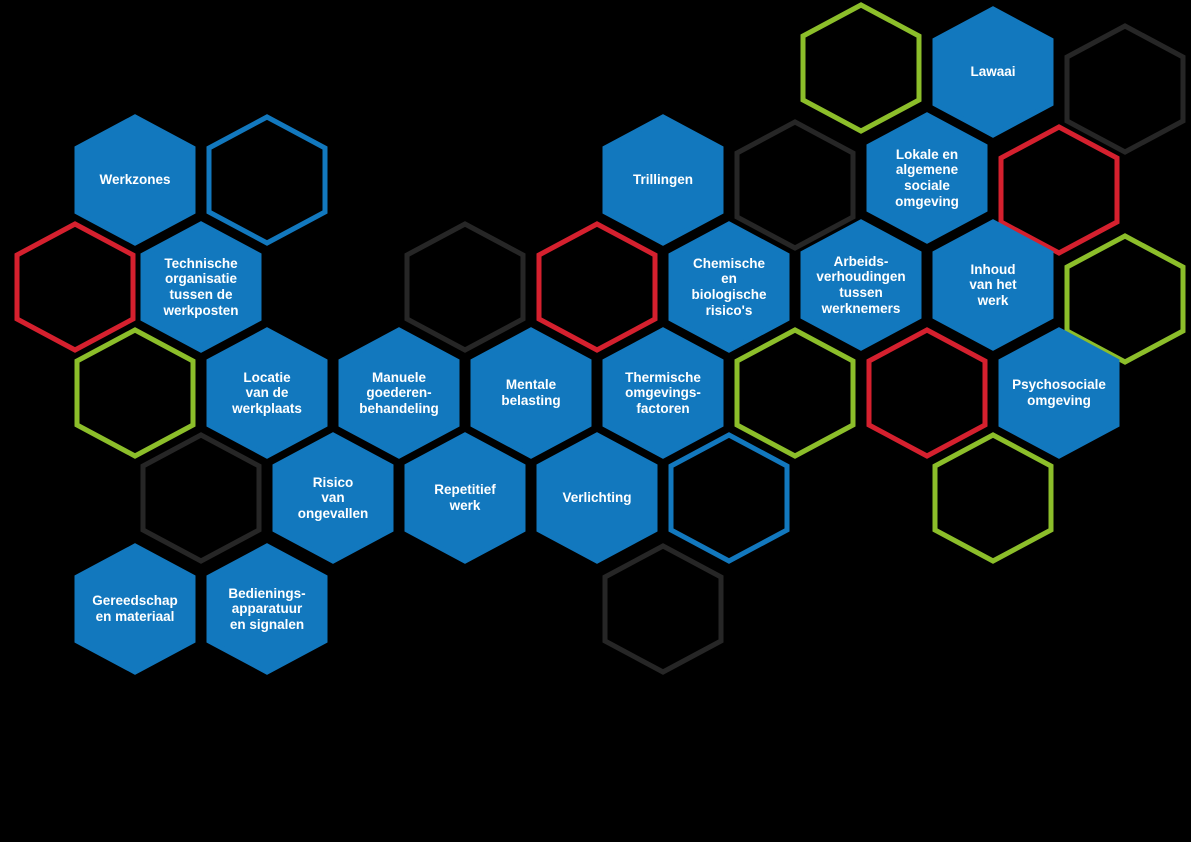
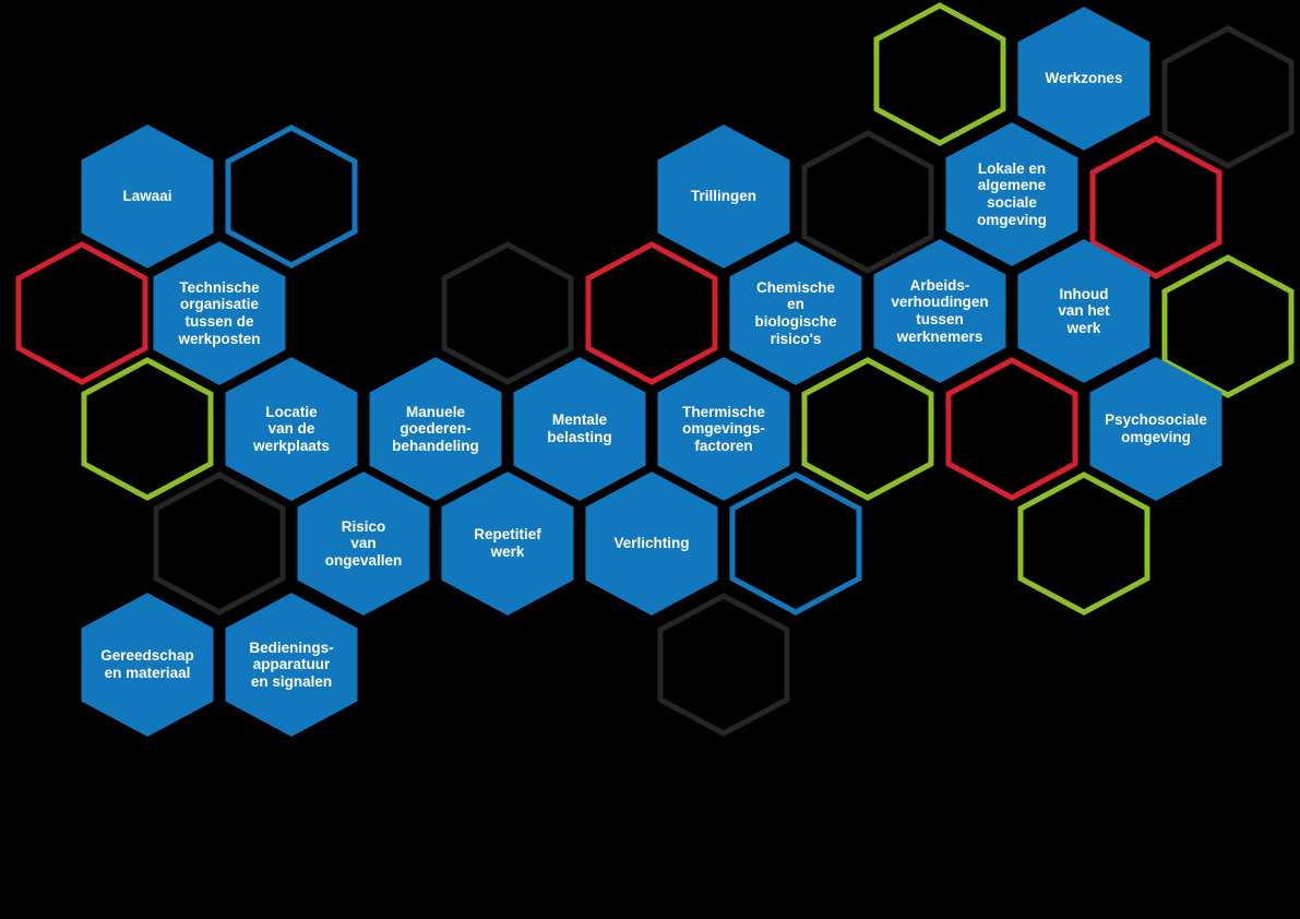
- Werkzones
+ Lawaai
  Technische
  organisatie
  tussen de
  werkposten
  Locatie
  van de
  werkplaats
  Risico
  van
  ongevallen
  Gereedschap
  en materiaal
  Bedienings-
  apparatuur
  en signalen
  Manuele
  goederen-
  behandeling
  Mentale
  belasting
  Repetitief
  werk
  Verlichting
  Trillingen
  Chemische
  en
  biologische
  risico's
  Thermische
  omgevings-
  factoren
- Lawaai
+ Werkzones
  Lokale en
  algemene
  sociale
  omgeving
  Arbeids-
  verhoudingen
  tussen
  werknemers
  Inhoud
  van het
  werk
  Psychosociale
  omgeving
